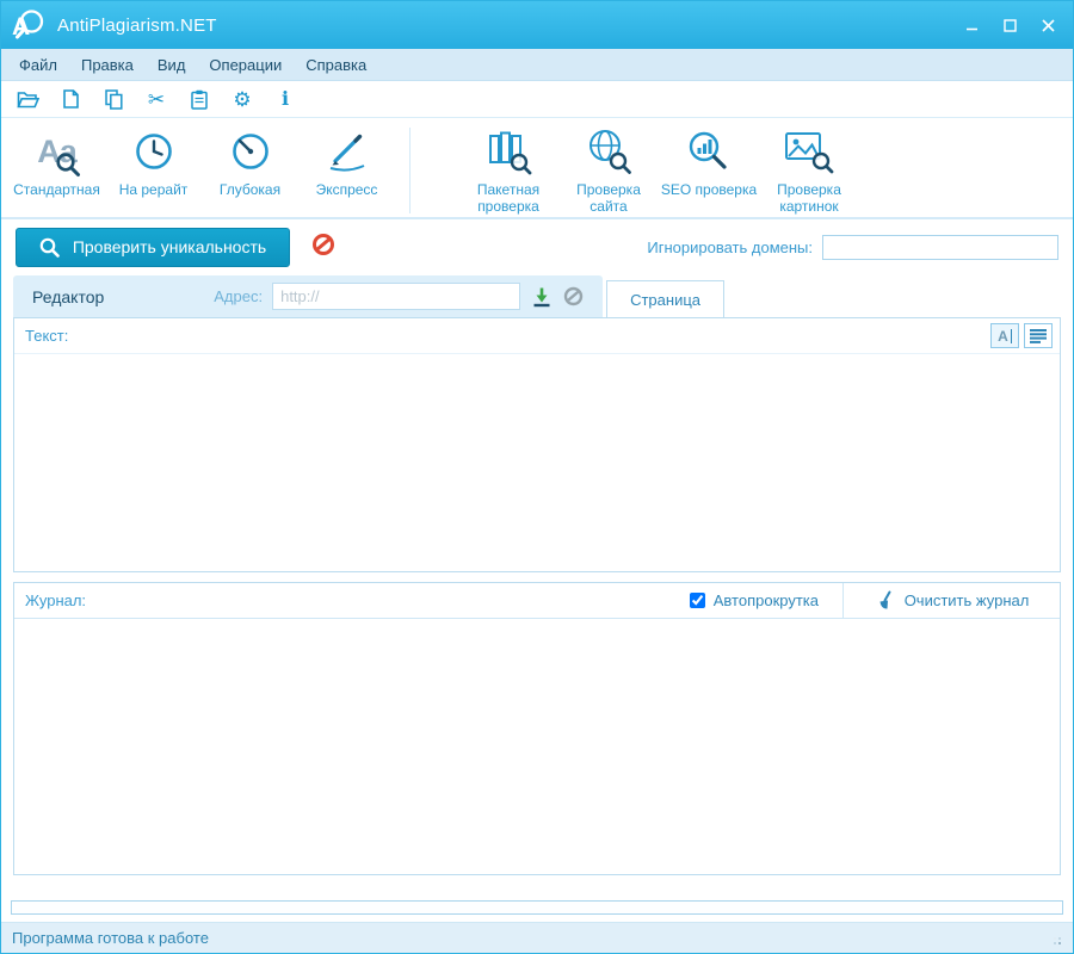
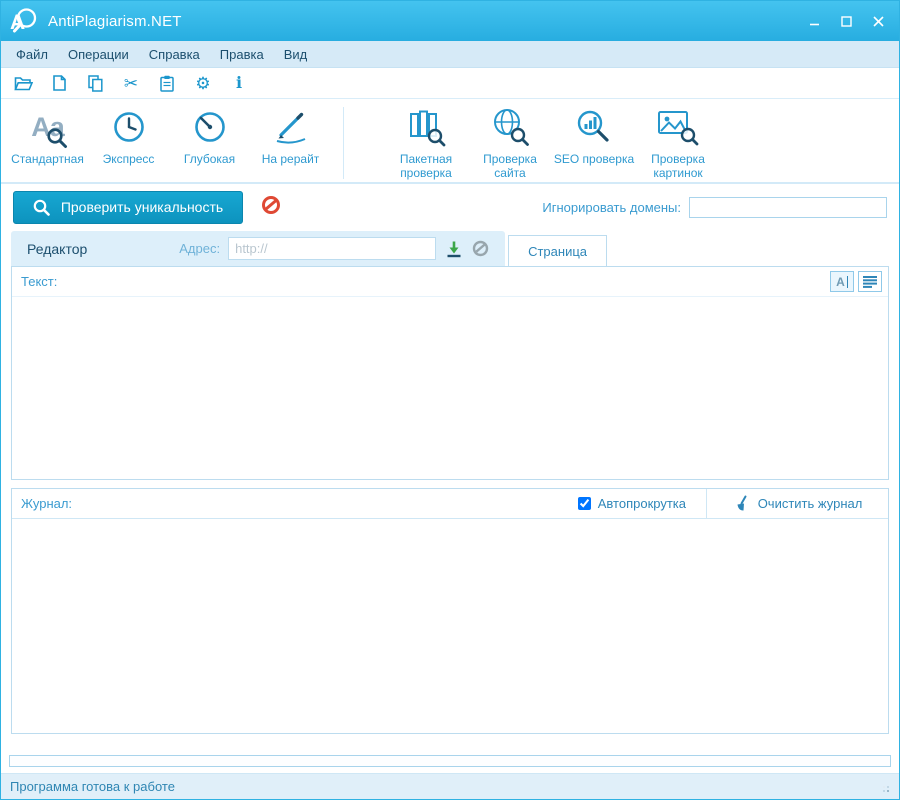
  A
  AntiPlagiarism.NET
  Файл
- Правка
+ Операции
- Вид
+ Справка
- Операции
+ Правка
- Справка
+ Вид
  ✂
  ⚙
  i
  Aa
  Стандартная
- На рерайт
+ Экспресс
  Глубокая
- Экспресс
+ На рерайт
  Пакетная проверка
  Проверка сайта
  SEO проверка
  Проверка картинок
  Проверить уникальность
  Игнорировать домены:
  Редактор
  Адрес:
  http://
  Страница
  Текст:
  A
  Журнал:
  Автопрокрутка
  Очистить журнал
  Программа готова к работе
